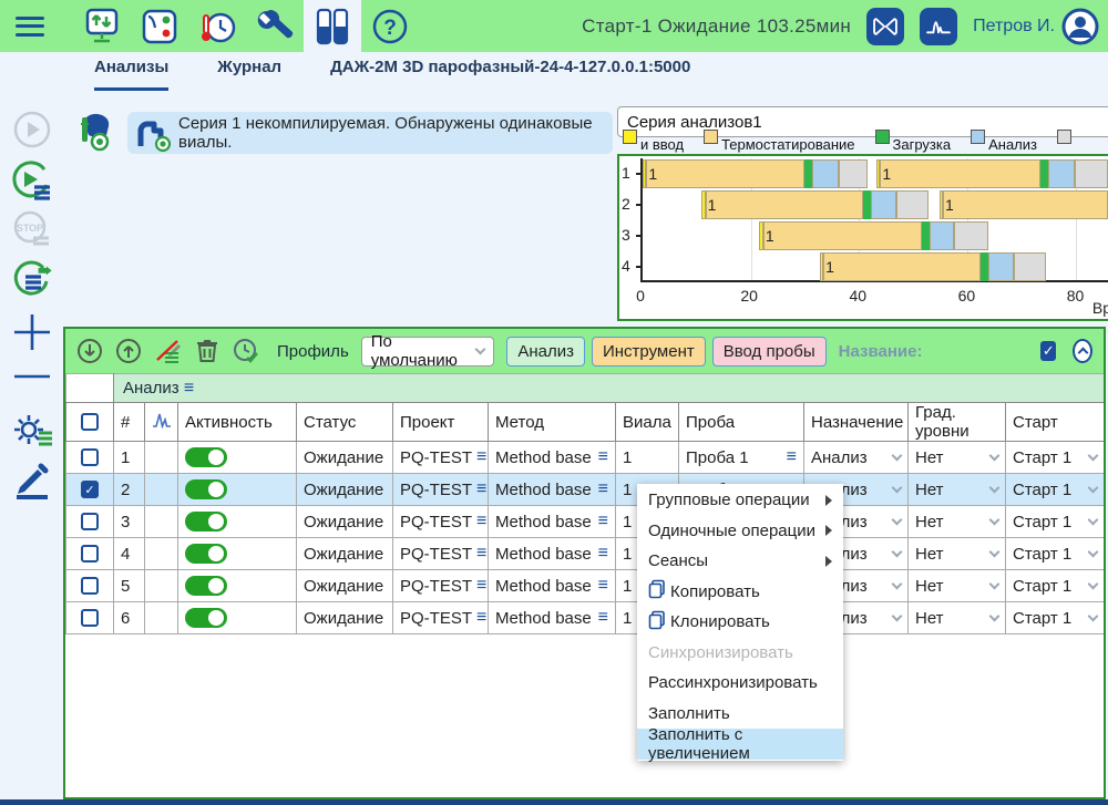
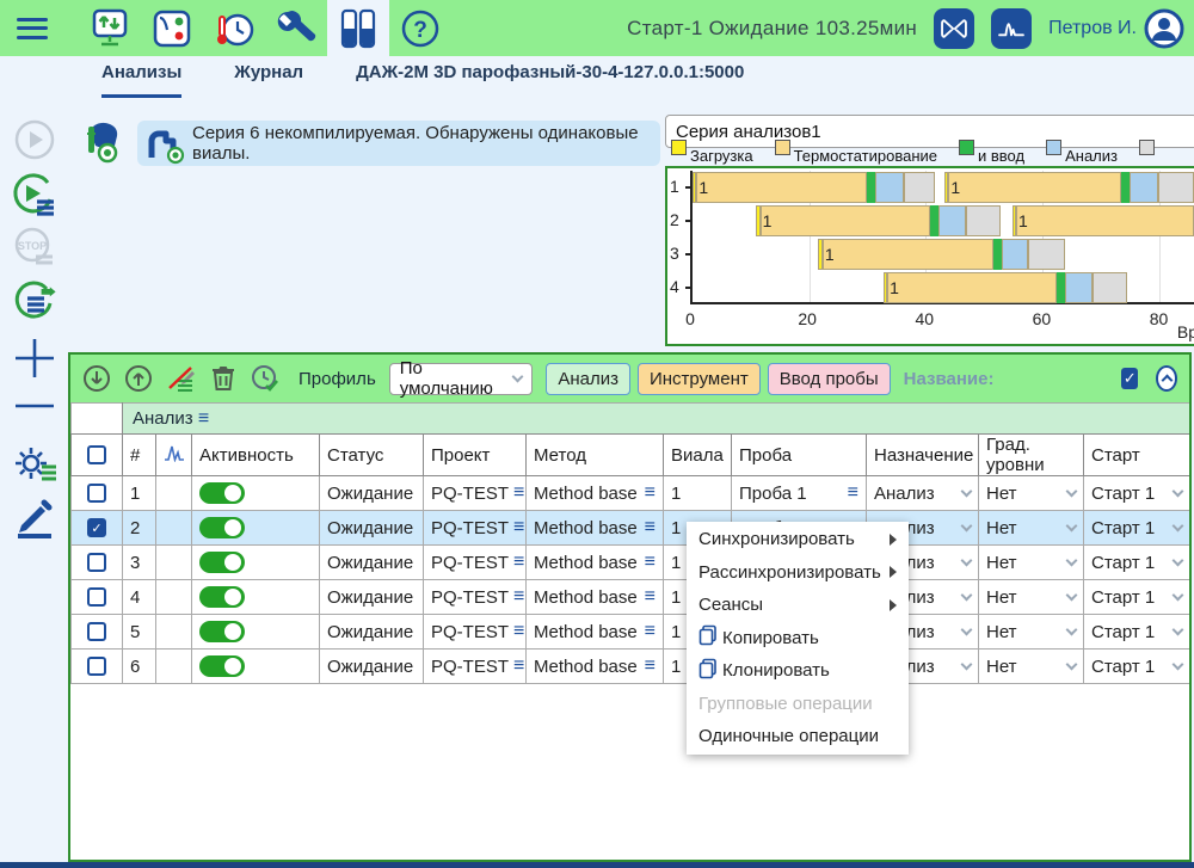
  ?
  Старт-1 Ожидание 103.25мин
  Петров И.
  STOP
  Анализы
  Журнал
- ДАЖ-2М 3D парофазный-24-4-127.0.0.1:5000
+ ДАЖ-2М 3D парофазный-30-4-127.0.0.1:5000
- Серия 1 некомпилируемая. Обнаружены одинаковые виалы.
+ Серия 6 некомпилируемая. Обнаружены одинаковые виалы.
  Серия анализов1
- и ввод
+ Загрузка
  Термостатирование
- Загрузка
+ и ввод
  Анализ
  1
  1
  1
  1
  1
  1
  Вр
  0
  20
  40
  60
  80
  1
  2
  3
  4
  Профиль
  По умолчанию
  Анализ
  Инструмент
  Ввод пробы
  Название:
  ✓
  	Анализ ≡
  	#		Активность	Статус	Проект	Метод	Виала	Проба	Назначение	Град. уровни	Старт
  	1			Ожидание	PQ-TEST ≡	Method base ≡	1	Проба 1 ≡	Анализ	Нет	Старт 1
  ✓	2			Ожидание	PQ-TEST ≡	Method base ≡	1		лиз	Нет	Старт 1
  	3			Ожидание	PQ-TEST ≡	Method base ≡	1		лиз	Нет	Старт 1
  	4			Ожидание	PQ-TEST ≡	Method base ≡	1		лиз	Нет	Старт 1
  	5			Ожидание	PQ-TEST ≡	Method base ≡	1		лиз	Нет	Старт 1
  	6			Ожидание	PQ-TEST ≡	Method base ≡	1		лиз	Нет	Старт 1
- Групповые операции
+ Синхронизировать
- Одиночные операции
+ Рассинхронизировать
  Сеансы
  Копировать
  Клонировать
- Синхронизировать
+ Групповые операции
- Рассинхронизировать
+ Одиночные операции
- Заполнить
- Заполнить с увеличением
